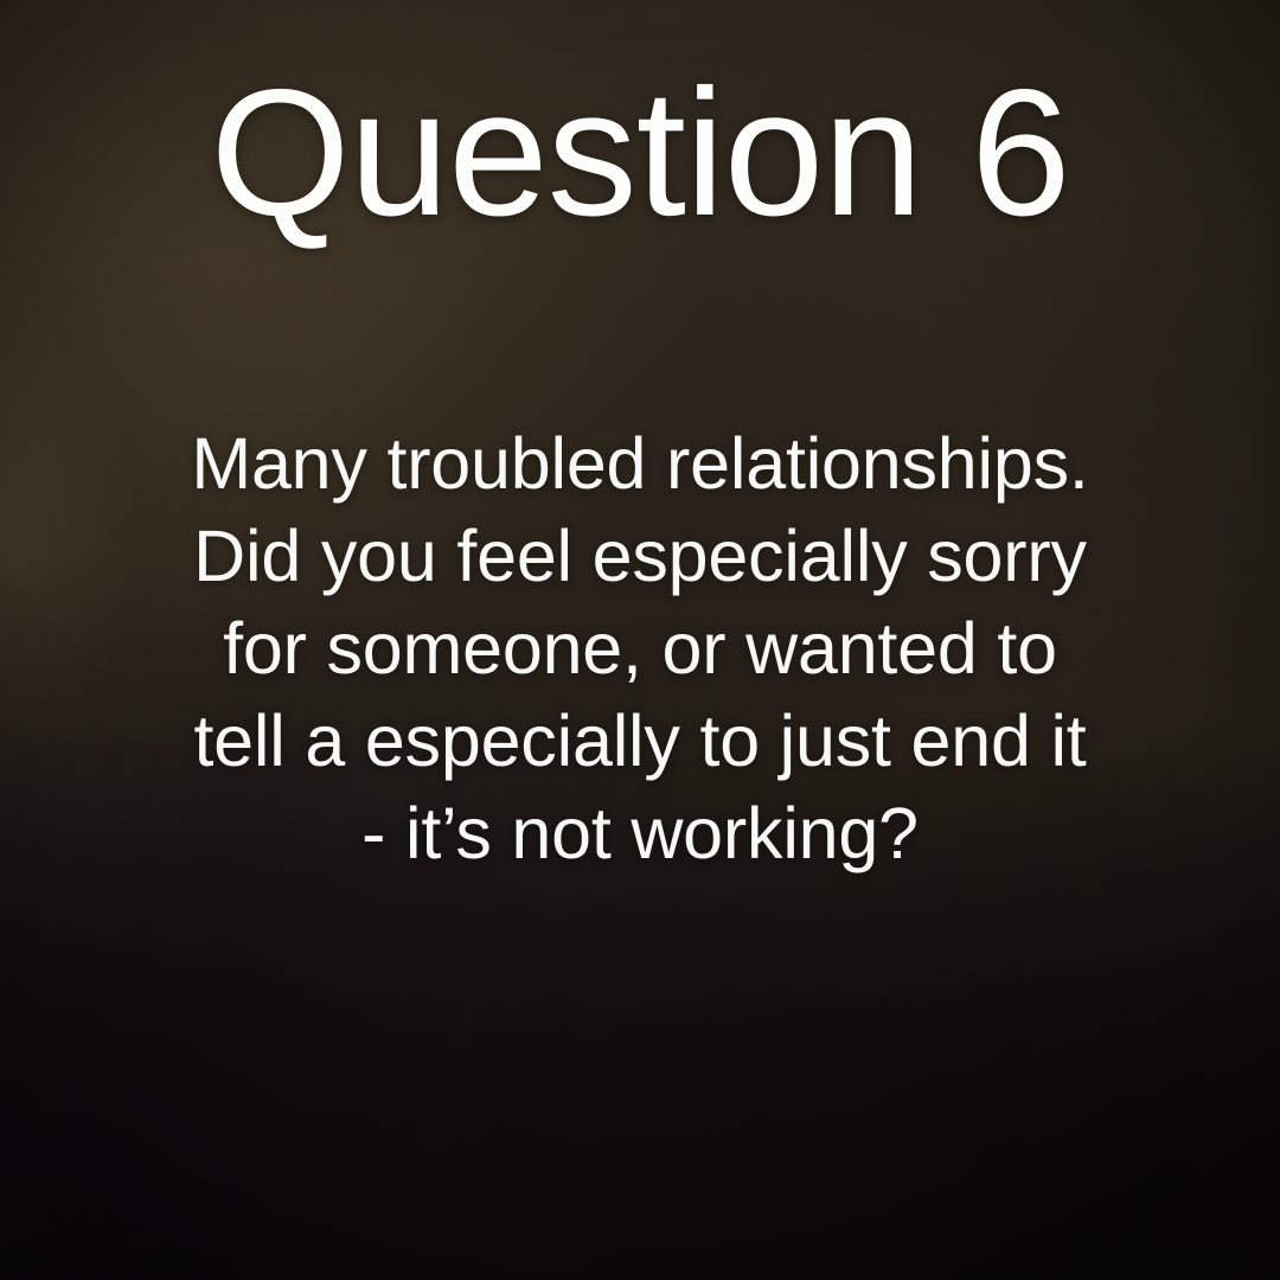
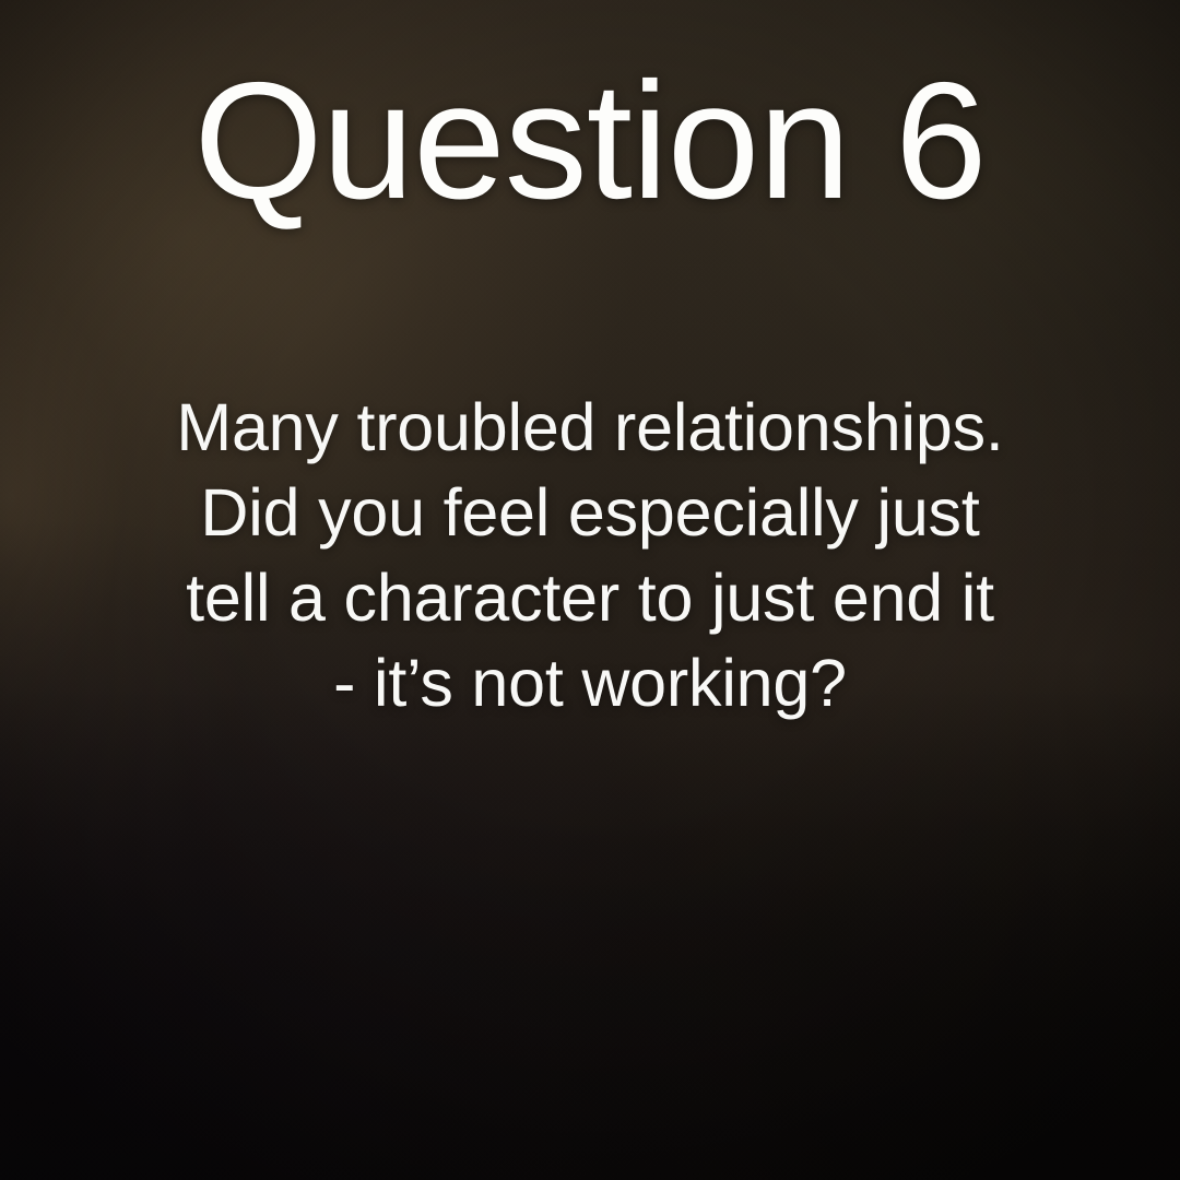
  Question 6
  Many troubled relationships.
- Did you feel especially sorry
+ Did you feel especially just
- for someone, or wanted to
- tell a especially to just end it
+ tell a character to just end it
  - it’s not working?
